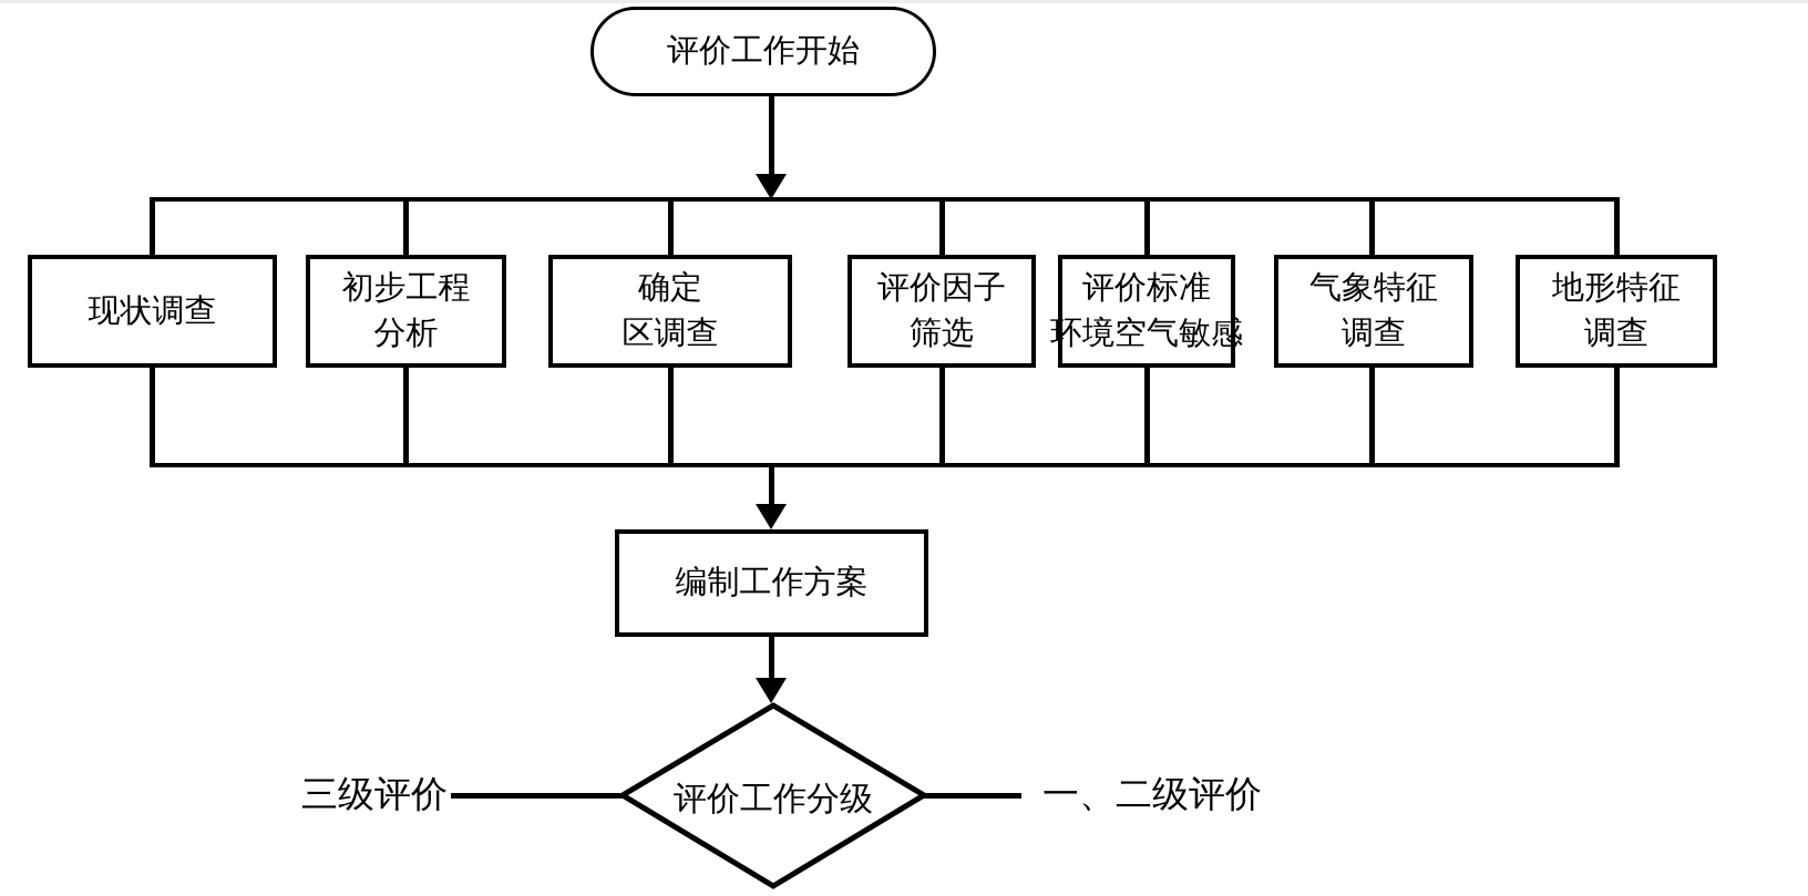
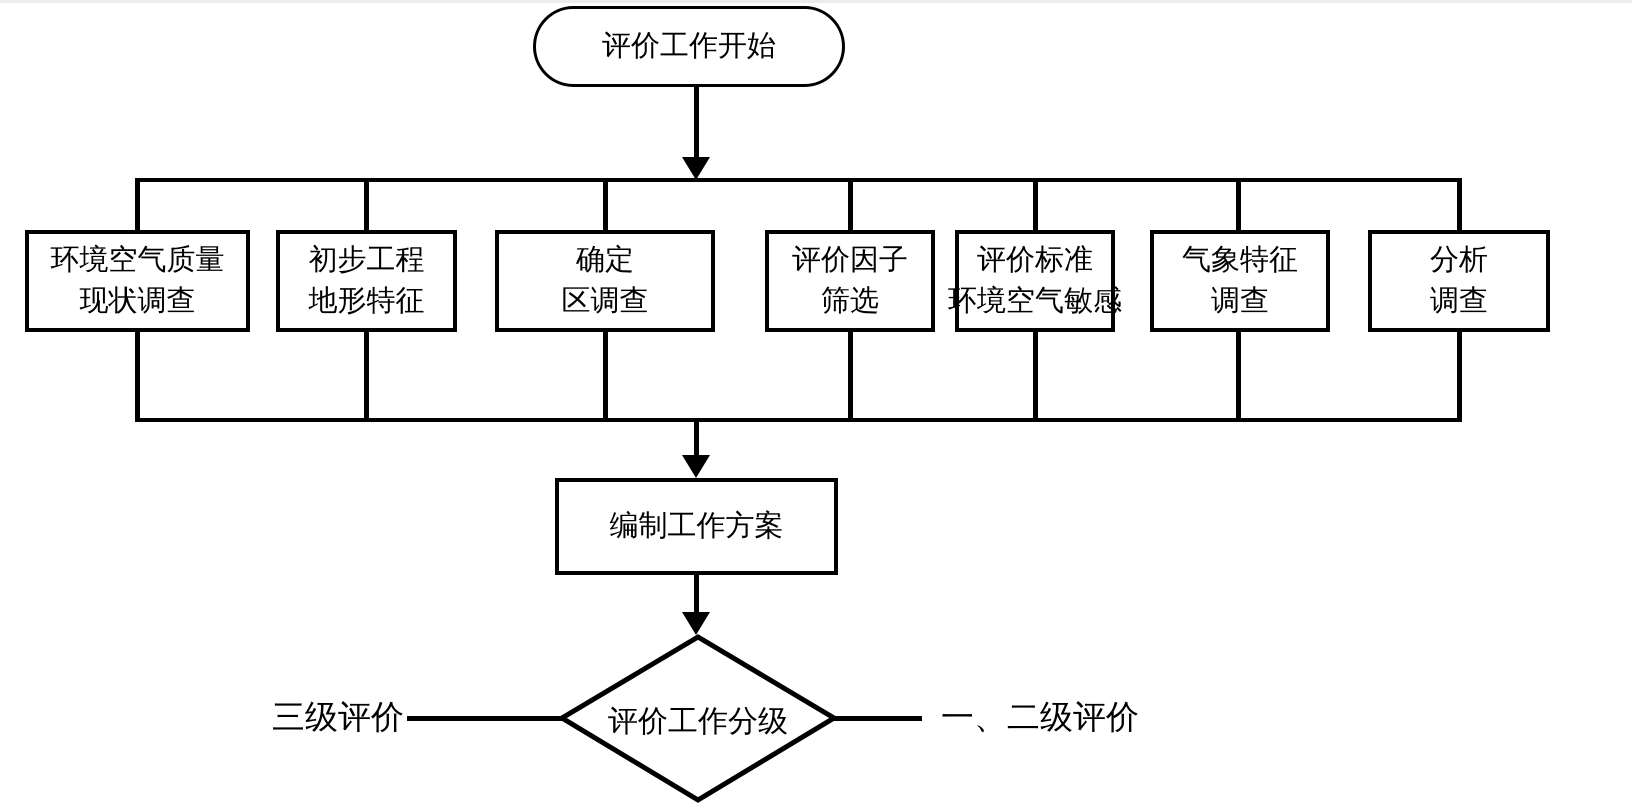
  评价工作开始
+ 环境空气质量
  现状调查
  初步工程
- 分析
+ 地形特征
  确定
  区调查
  评价因子
  筛选
  评价标准
  环境空气敏感
  气象特征
  调查
- 地形特征
+ 分析
  调查
  编制工作方案
  评价工作分级
  三级评价
  一、二级评价
